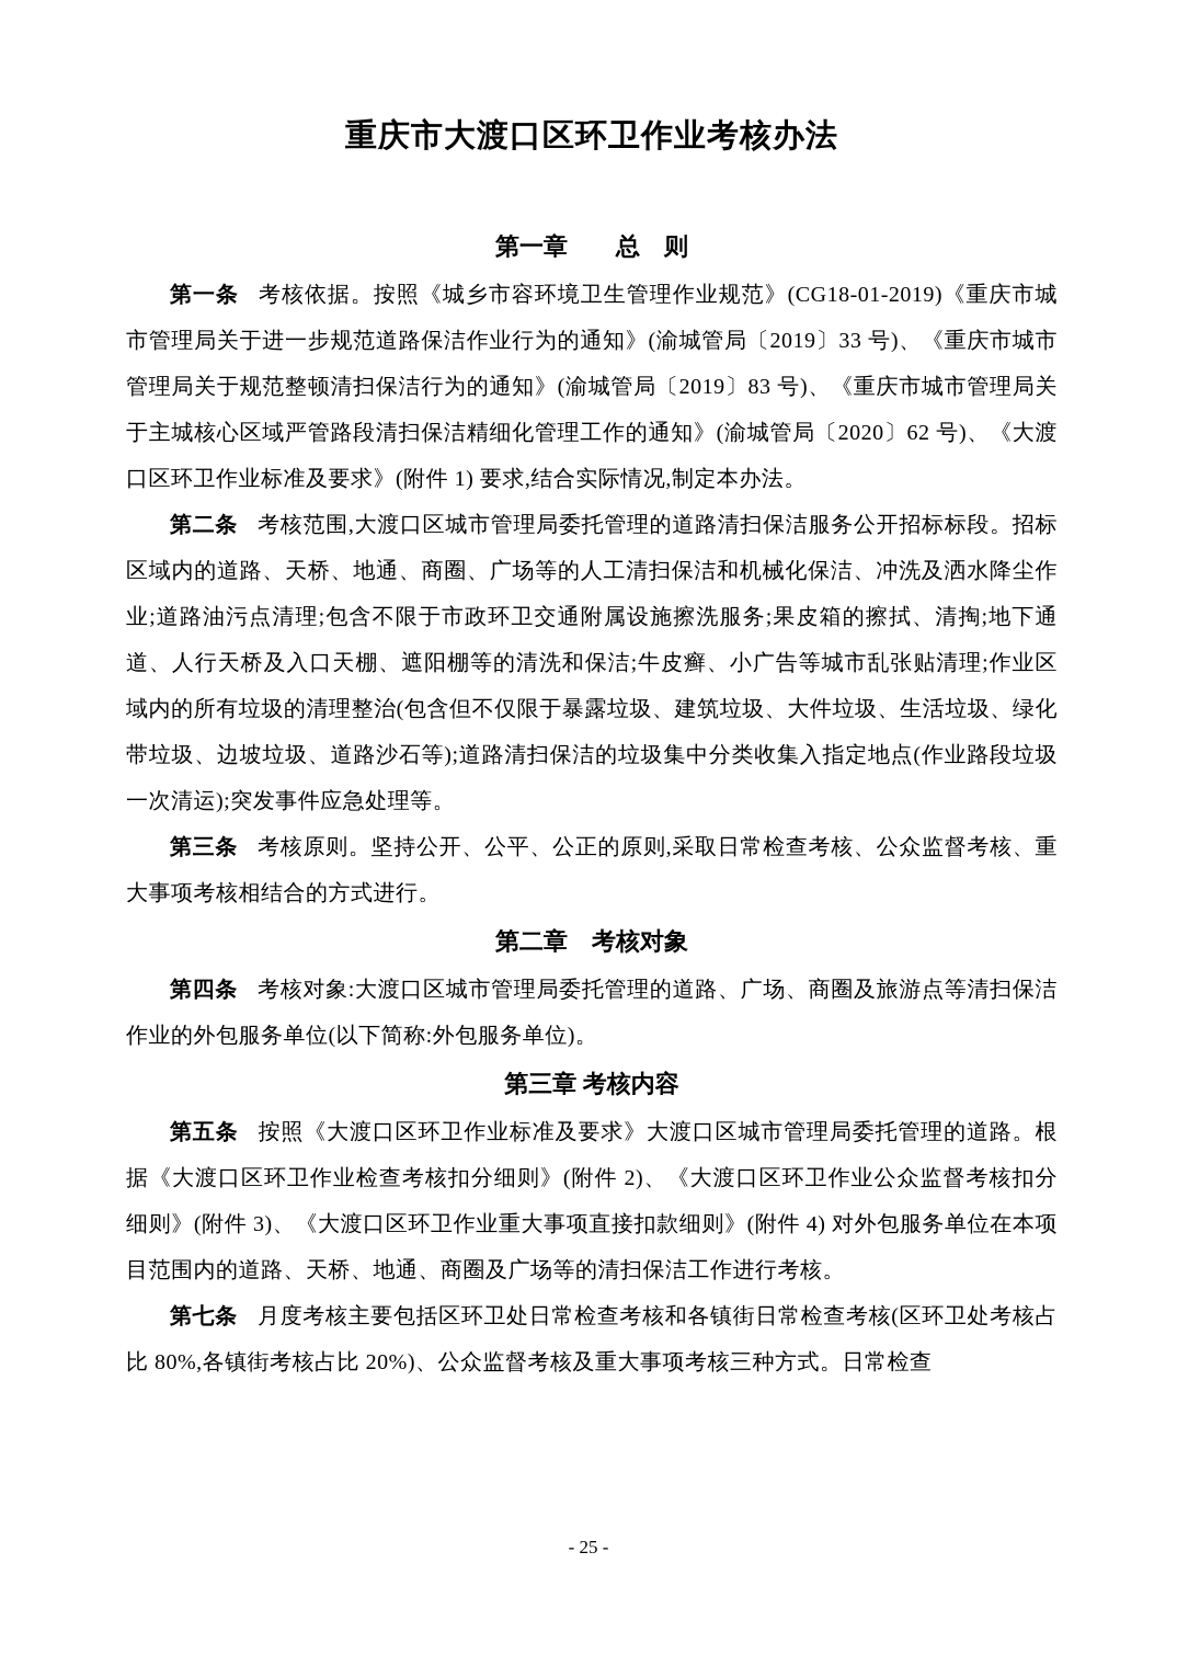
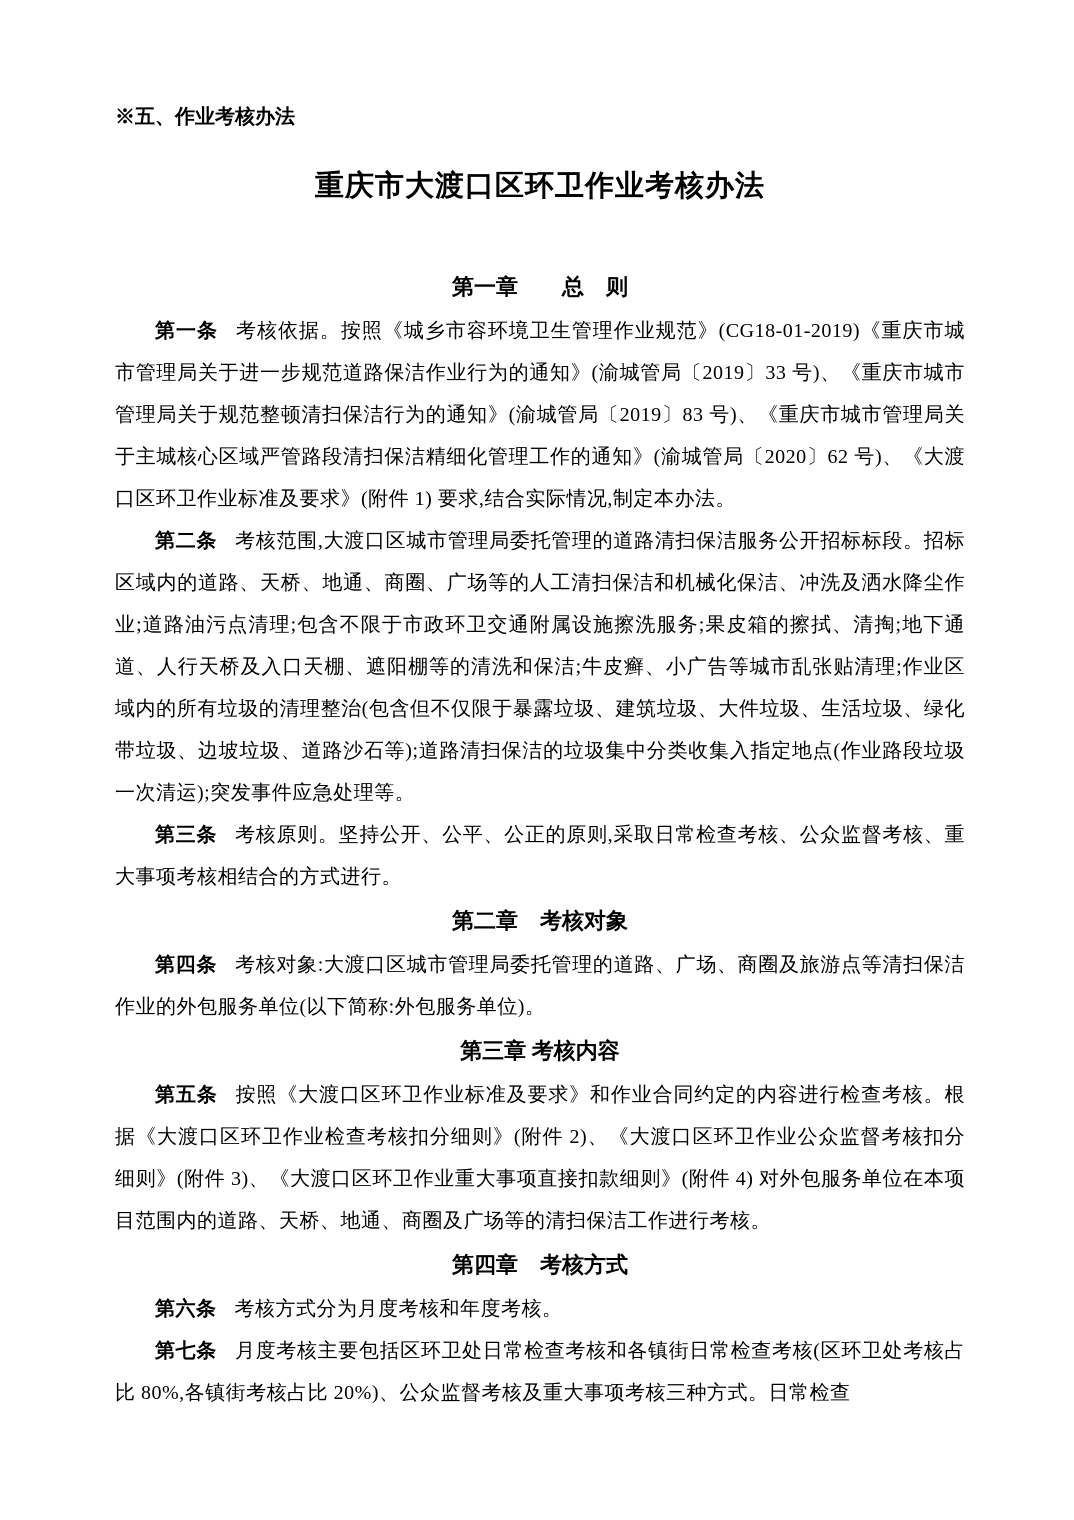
+ ※五、作业考核办法
  重庆市大渡口区环卫作业考核办法
  第一章 总 则
  第一条 考核依据。按照《城乡市容环境卫生管理作业规范》(CG18-01-2019)《重庆市城市管理局关于进一步规范道路保洁作业行为的通知》(渝城管局〔2019〕33 号)、《重庆市城市管理局关于规范整顿清扫保洁行为的通知》(渝城管局〔2019〕83 号)、《重庆市城市管理局关于主城核心区域严管路段清扫保洁精细化管理工作的通知》(渝城管局〔2020〕62 号)、《大渡口区环卫作业标准及要求》(附件 1) 要求,结合实际情况,制定本办法。
  第二条 考核范围,大渡口区城市管理局委托管理的道路清扫保洁服务公开招标标段。招标区域内的道路、天桥、地通、商圈、广场等的人工清扫保洁和机械化保洁、冲洗及洒水降尘作业;道路油污点清理;包含不限于市政环卫交通附属设施擦洗服务;果皮箱的擦拭、清掏;地下通道、人行天桥及入口天棚、遮阳棚等的清洗和保洁;牛皮癣、小广告等城市乱张贴清理;作业区域内的所有垃圾的清理整治(包含但不仅限于暴露垃圾、建筑垃圾、大件垃圾、生活垃圾、绿化带垃圾、边坡垃圾、道路沙石等);道路清扫保洁的垃圾集中分类收集入指定地点(作业路段垃圾一次清运);突发事件应急处理等。
  第三条 考核原则。坚持公开、公平、公正的原则,采取日常检查考核、公众监督考核、重大事项考核相结合的方式进行。
  第二章 考核对象
  第四条 考核对象:大渡口区城市管理局委托管理的道路、广场、商圈及旅游点等清扫保洁作业的外包服务单位(以下简称:外包服务单位)。
  第三章 考核内容
- 第五条 按照《大渡口区环卫作业标准及要求》大渡口区城市管理局委托管理的道路。根据《大渡口区环卫作业检查考核扣分细则》(附件 2)、《大渡口区环卫作业公众监督考核扣分细则》(附件 3)、《大渡口区环卫作业重大事项直接扣款细则》(附件 4) 对外包服务单位在本项目范围内的道路、天桥、地通、商圈及广场等的清扫保洁工作进行考核。
+ 第五条 按照《大渡口区环卫作业标准及要求》和作业合同约定的内容进行检查考核。根据《大渡口区环卫作业检查考核扣分细则》(附件 2)、《大渡口区环卫作业公众监督考核扣分细则》(附件 3)、《大渡口区环卫作业重大事项直接扣款细则》(附件 4) 对外包服务单位在本项目范围内的道路、天桥、地通、商圈及广场等的清扫保洁工作进行考核。
+ 第四章 考核方式
+ 第六条 考核方式分为月度考核和年度考核。
  第七条 月度考核主要包括区环卫处日常检查考核和各镇街日常检查考核(区环卫处考核占比 80%,各镇街考核占比 20%)、公众监督考核及重大事项考核三种方式。日常检查
- - 25 -
